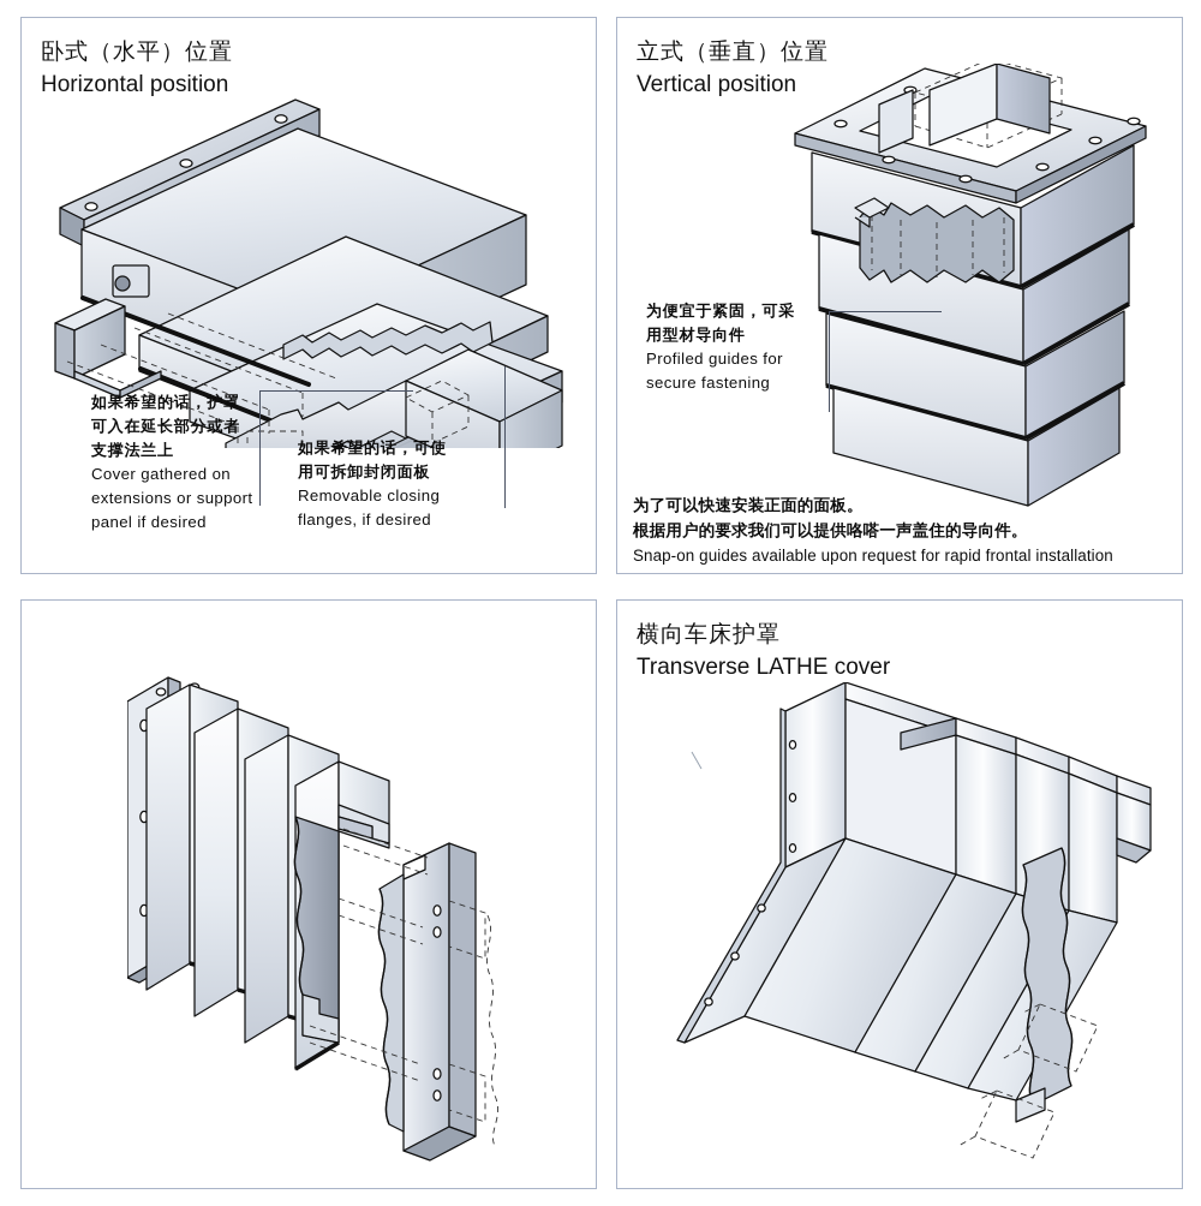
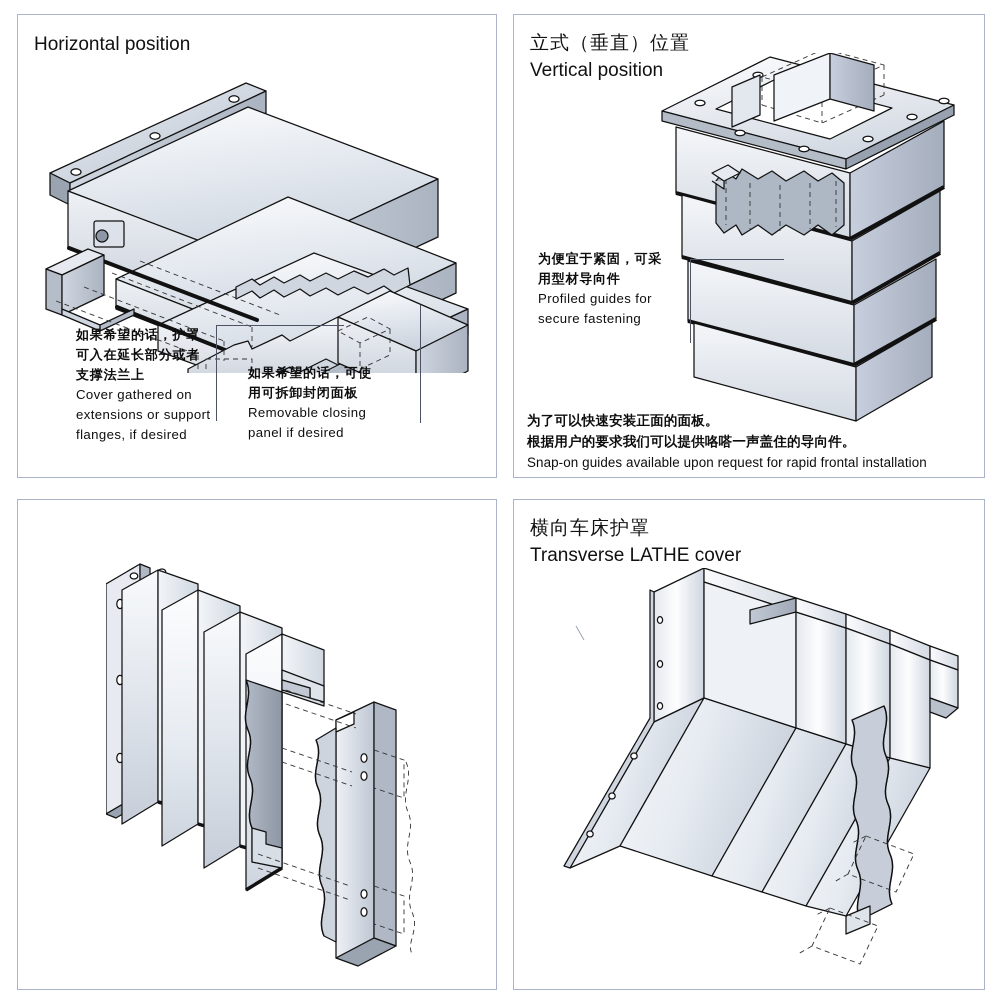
- 卧式（水平）位置
  Horizontal position
  如果希望的话，护罩
  可入在延长部分或者
  支撑法兰上
  Cover gathered on
  extensions or support
- panel if desired
+ flanges, if desired
  如果希望的话，可使
  用可拆卸封闭面板
  Removable closing
- flanges, if desired
+ panel if desired
  立式（垂直）位置
  Vertical position
  为便宜于紧固，可采
  用型材导向件
  Profiled guides for
  secure fastening
  为了可以快速安装正面的面板。
  根据用户的要求我们可以提供咯嗒一声盖住的导向件。
  Snap-on guides available upon request for rapid frontal installation
  横向车床护罩
  Transverse LATHE cover
